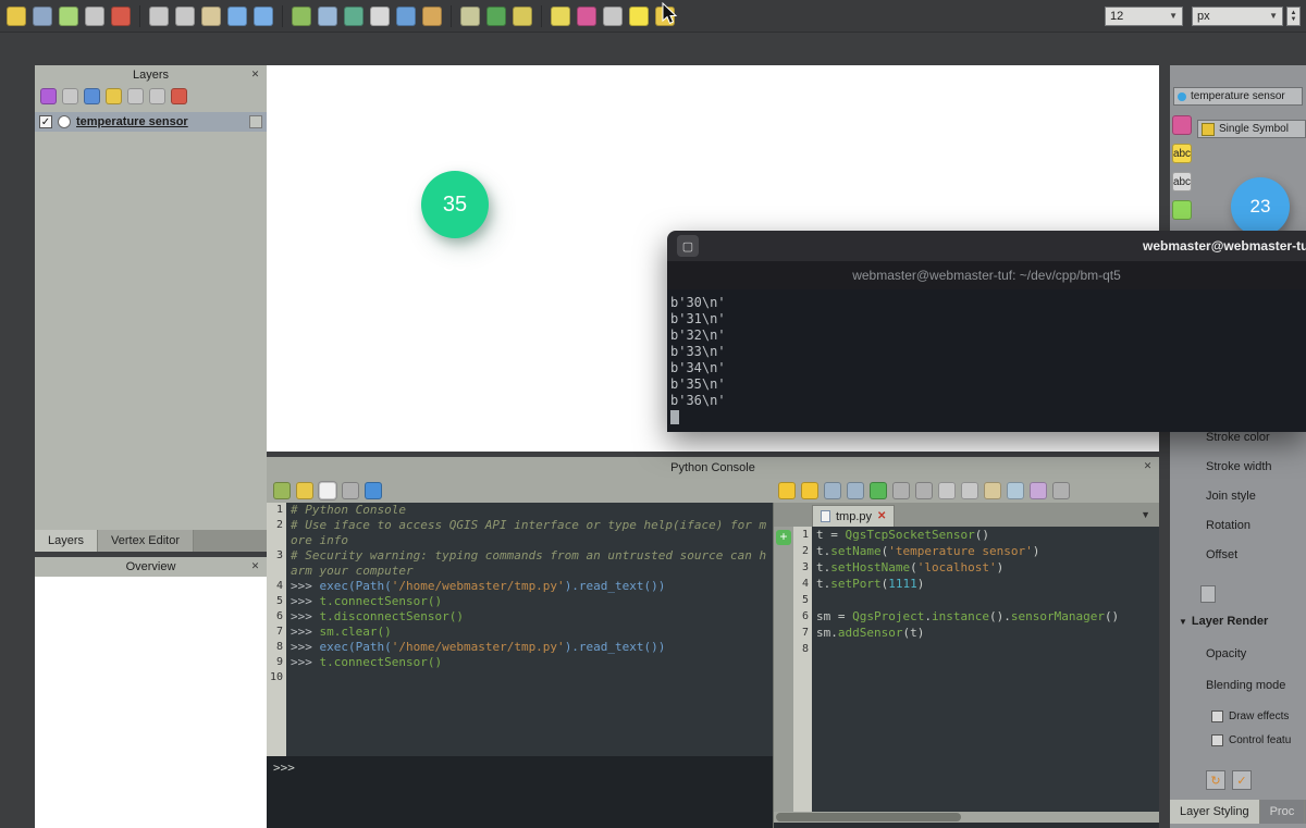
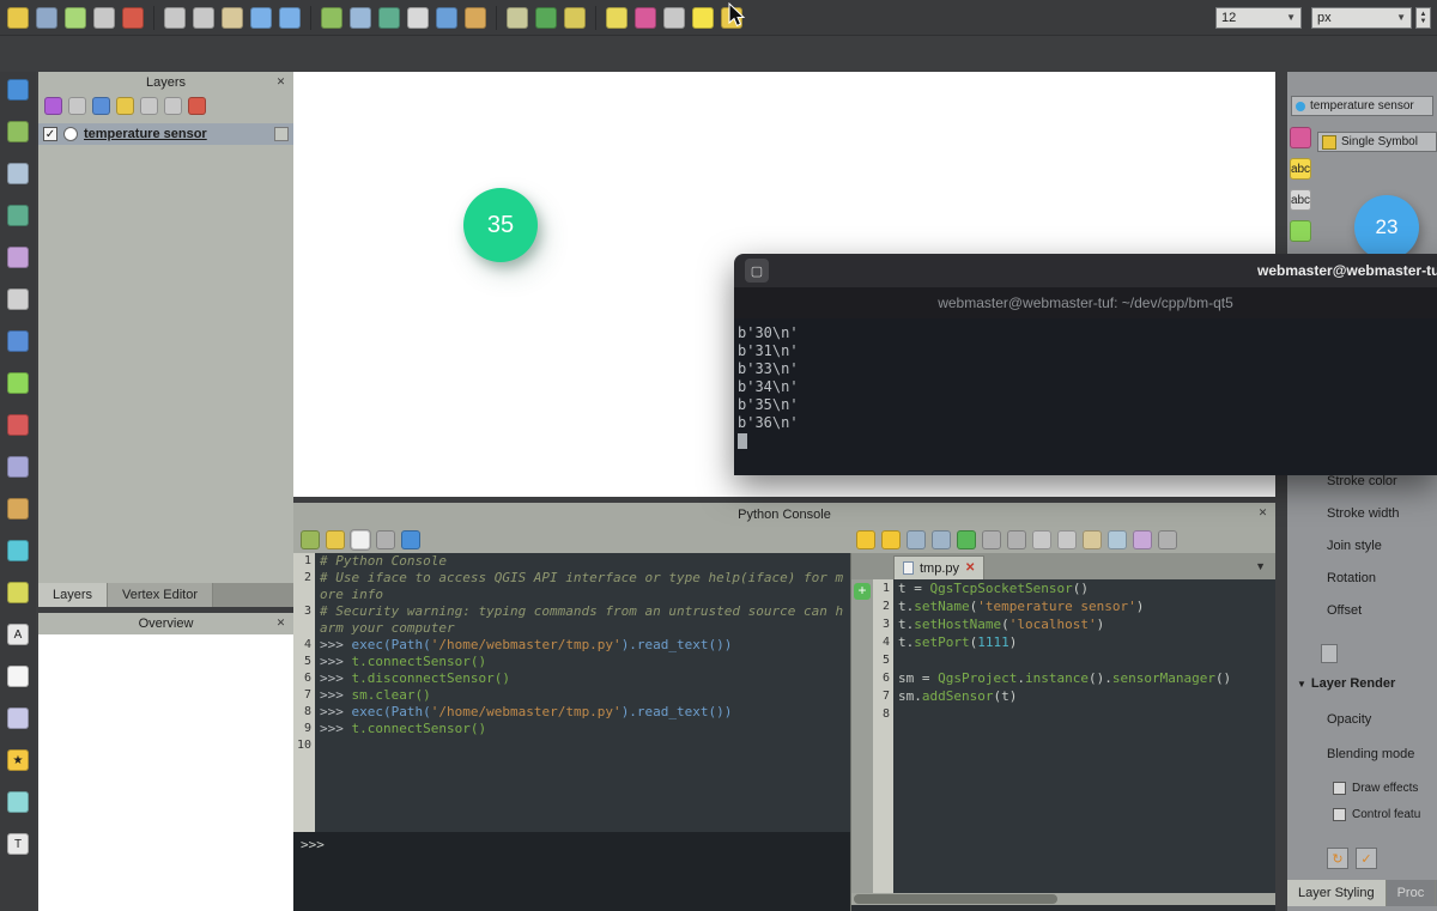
  12
  ▼
  px
  ▼
+ A
+ ★
+ T
  Layers
  ✕
  ✓
  temperature sensor
  Layers
  Vertex Editor
  Overview
  ✕
  35
  temperature sensor
  abc
  abc
  Single Symbol
  23
  Stroke color
  Stroke width
  Join style
  Rotation
  Offset
  ▼ Layer Render
  Opacity
  Blending mode
  Draw effects
  Control featu
  ↻
  ✓
  Layer Styling
  Proc
  Python Console
  ✕
  1
  # Python Console
  2
  # Use iface to access QGIS API interface or type help(iface) for more info
  3
  # Security warning: typing commands from an untrusted source can harm your computer
  4
  >>> exec(Path('/home/webmaster/tmp.py').read_text())
  5
  >>> t.connectSensor()
  6
  >>> t.disconnectSensor()
  7
  >>> sm.clear()
  8
  >>> exec(Path('/home/webmaster/tmp.py').read_text())
  9
  >>> t.connectSensor()
  10
  >>>
  tmp.py
  ✕
  ▼
  +
  1
  t = QgsTcpSocketSensor()
  2
  t.setName('temperature sensor')
  3
  t.setHostName('localhost')
  4
  t.setPort(1111)
  5
  6
  sm = QgsProject.instance().sensorManager()
  7
  sm.addSensor(t)
  8
  ▢
  webmaster@webmaster-tu
  webmaster@webmaster-tuf: ~/dev/cpp/bm-qt5
  b'30\n'
  b'31\n'
- b'32\n'
  b'33\n'
  b'34\n'
  b'35\n'
  b'36\n'
